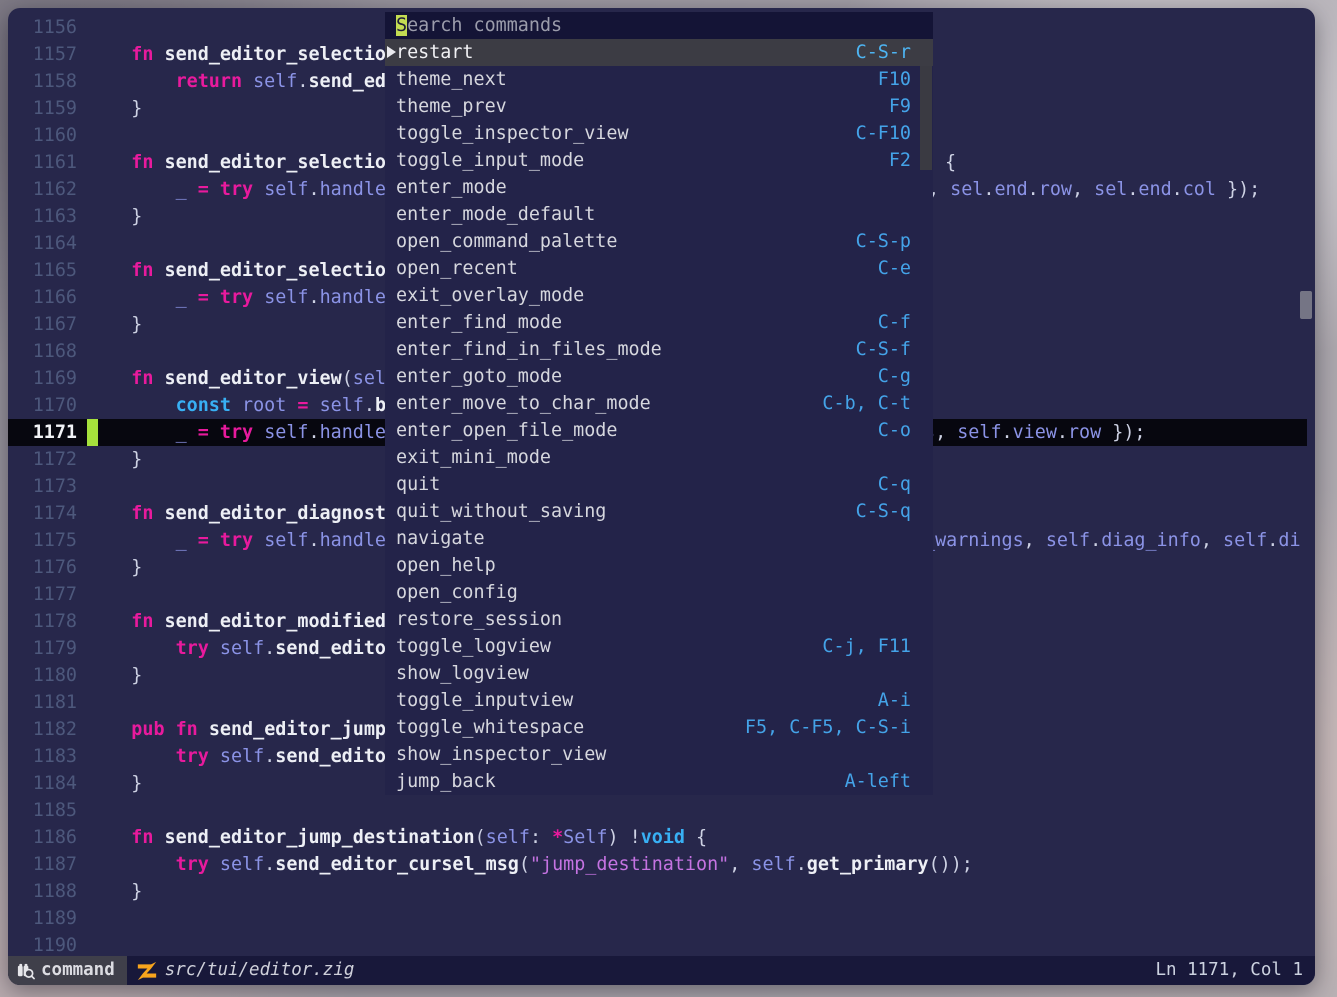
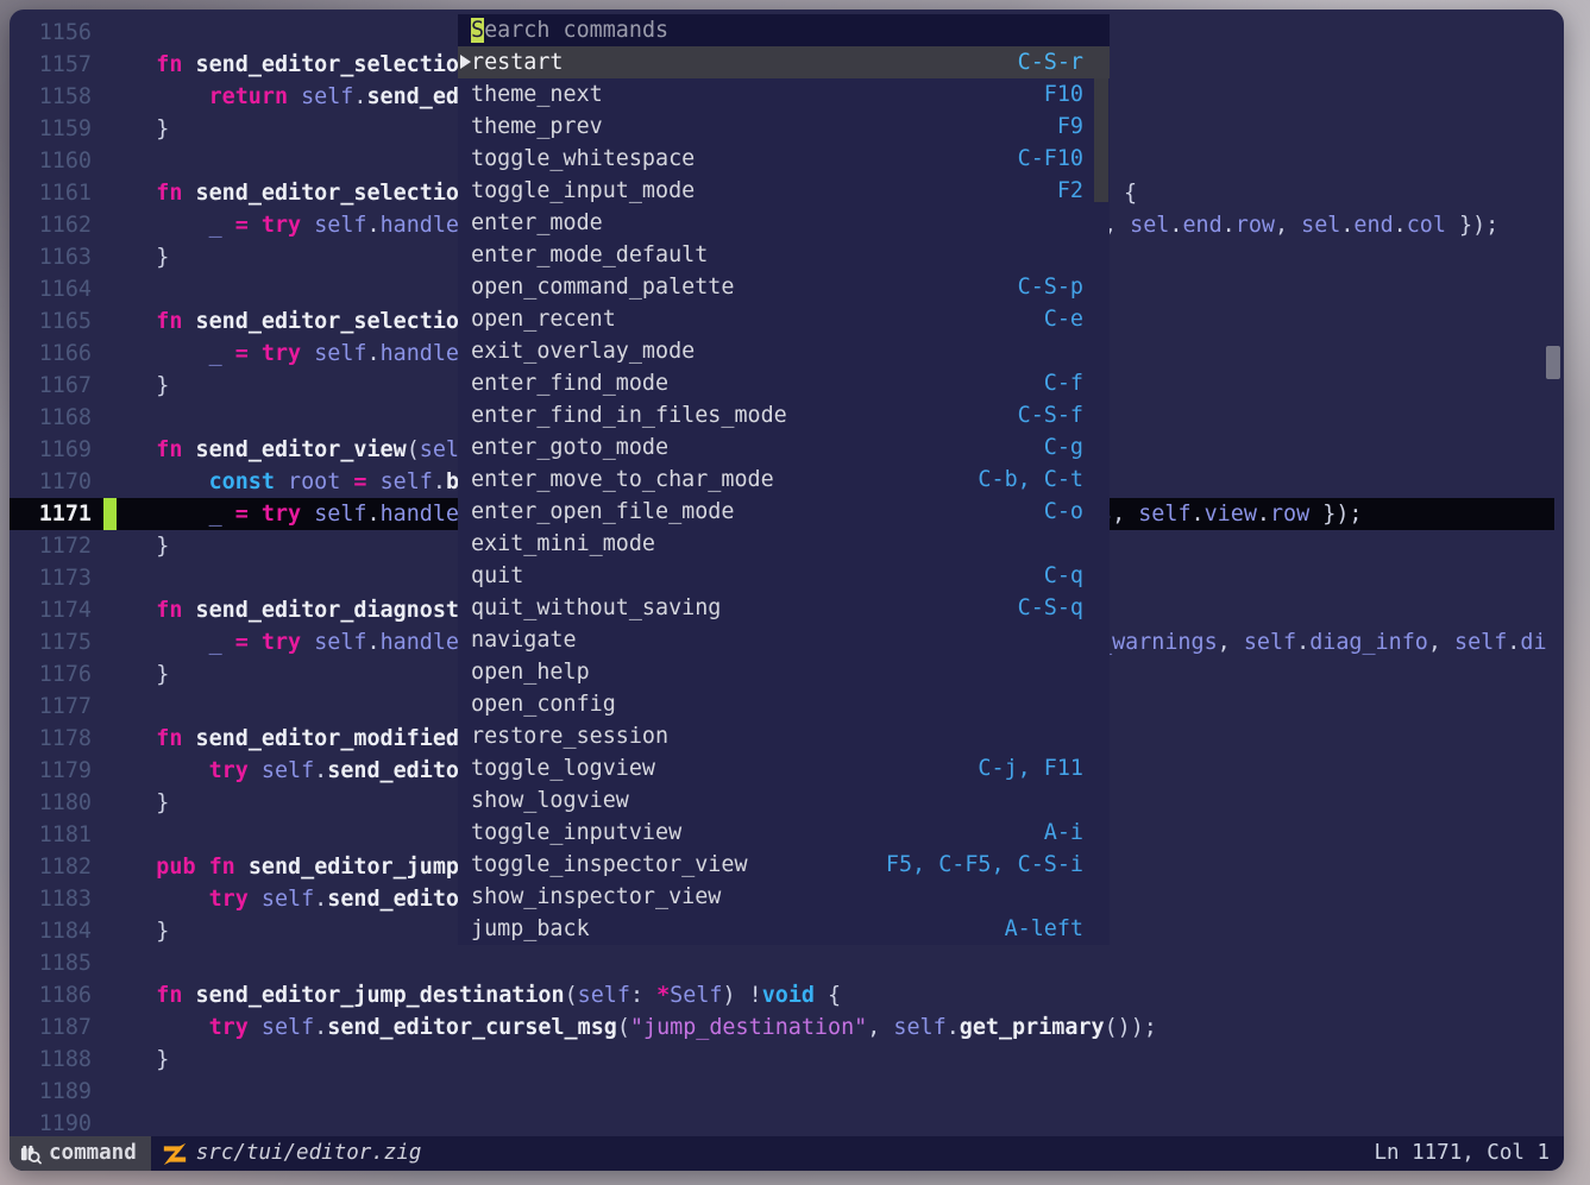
  1156
  1157
  fn send_editor_selectio
  1158
  return self.send_ed
  1159
  }
  1160
  1161
  fn send_editor_selectio
  {
  1162
  _ = try self.handle
  , sel.end.row, sel.end.col });
  1163
  }
  1164
  1165
  fn send_editor_selectio
  1166
  _ = try self.handle
  1167
  }
  1168
  1169
  fn send_editor_view(sel
  1170
  const root = self.b
  1171
  _ = try self.handle
  , self.view.row });
  1172
  }
  1173
  1174
  fn send_editor_diagnost
  1175
  _ = try self.handle
  warnings, self.diag_info, self.di
  1176
  }
  1177
  1178
  fn send_editor_modified
  1179
  try self.send_edito
  1180
  }
  1181
  1182
  pub fn send_editor_jump
  1183
  try self.send_edito
  1184
  }
  1185
  1186
  fn send_editor_jump_destination(self: *Self) !void {
  1187
  try self.send_editor_cursel_msg("jump_destination", self.get_primary());
  1188
  }
  1189
  1190
  Search commands
  restart
  C-S-r
  theme_next
  F10
  theme_prev
  F9
- toggle_inspector_view
+ toggle_whitespace
  C-F10
  toggle_input_mode
  F2
  enter_mode
  enter_mode_default
  open_command_palette
  C-S-p
  open_recent
  C-e
  exit_overlay_mode
  enter_find_mode
  C-f
  enter_find_in_files_mode
  C-S-f
  enter_goto_mode
  C-g
  enter_move_to_char_mode
  C-b, C-t
  enter_open_file_mode
  C-o
  exit_mini_mode
  quit
  C-q
  quit_without_saving
  C-S-q
  navigate
  open_help
  open_config
  restore_session
  toggle_logview
  C-j, F11
  show_logview
  toggle_inputview
  A-i
- toggle_whitespace
+ toggle_inspector_view
  F5, C-F5, C-S-i
  show_inspector_view
  jump_back
  A-left
  command
  src/tui/editor.zig
  Ln 1171, Col 1
